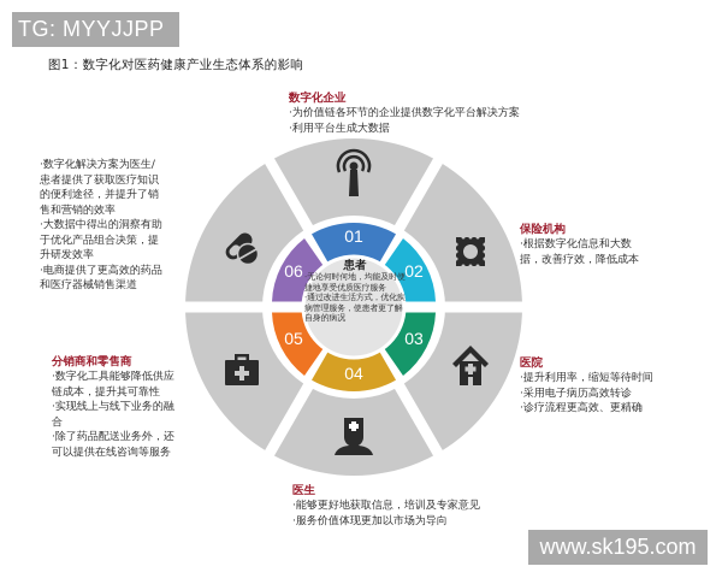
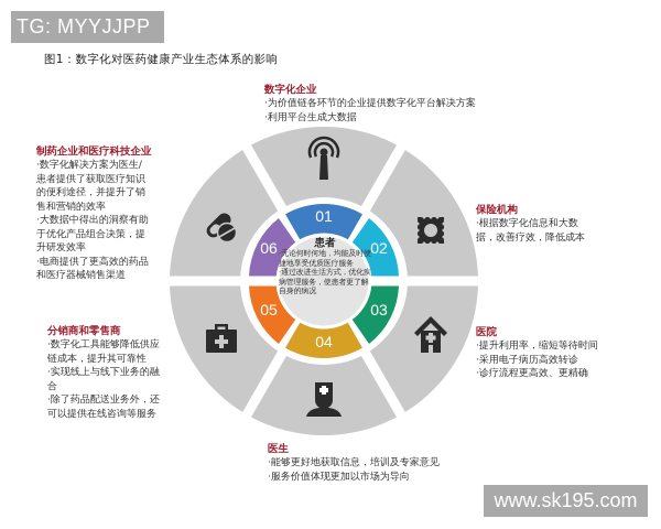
  TG: MYYJJPP
  图1：数字化对医药健康产业生态体系的影响
  01
  02
  03
  04
  05
  06
  患者
  ·无论何时何地，均能及时便捷地享受优质医疗服务
  ·通过改进生活方式，优化疾病管理服务，使患者更了解自身的病况
  数字化企业
  ·为价值链各环节的企业提供数字化平台解决方案
  ·利用平台生成大数据
+ 制药企业和医疗科技企业
  ·数字化解决方案为医生/
  患者提供了获取医疗知识
  的便利途径，并提升了销
  售和营销的效率
  ·大数据中得出的洞察有助
  于优化产品组合决策，提
  升研发效率
  ·电商提供了更高效的药品
  和医疗器械销售渠道
  保险机构
  ·根据数字化信息和大数
  据，改善疗效，降低成本
  医院
  ·提升利用率，缩短等待时间
  ·采用电子病历高效转诊
  ·诊疗流程更高效、更精确
  分销商和零售商
  ·数字化工具能够降低供应
  链成本，提升其可靠性
  ·实现线上与线下业务的融
  合
  ·除了药品配送业务外，还
  可以提供在线咨询等服务
  医生
  ·能够更好地获取信息，培训及专家意见
  ·服务价值体现更加以市场为导向
  www.sk195.com
